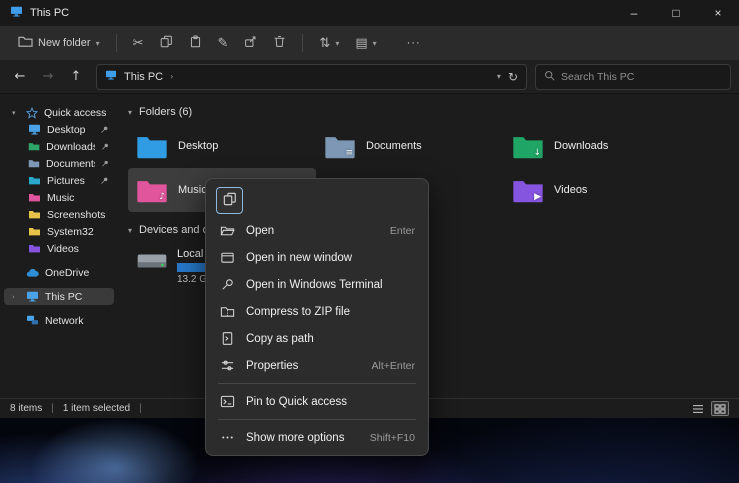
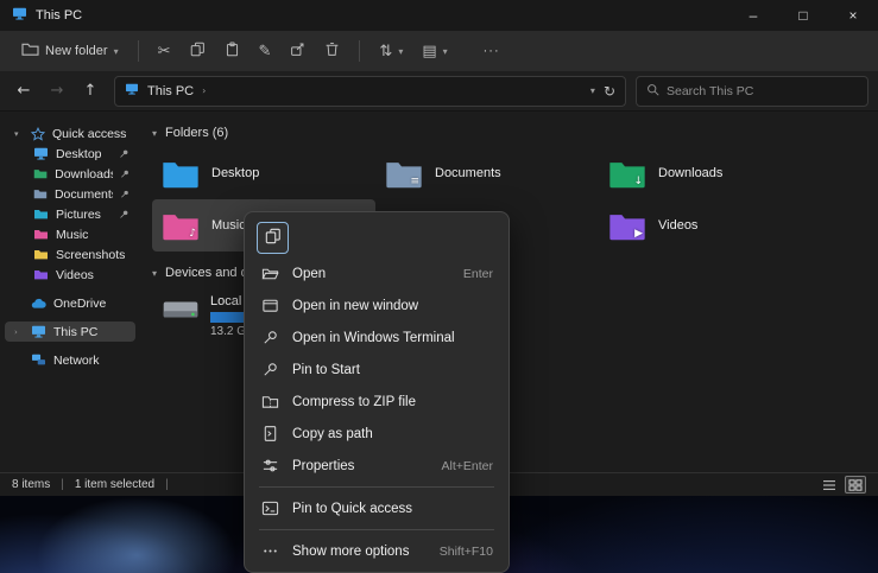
  This PC
  –
  □
  ×
  New folder
  ▾
  ✂
  ✎
  ⇅
  ▾
  ▤
  ▾
  ···
  ←
  →
  ↑
  This PC
  ›
  ▾
  ↻
  Search This PC
  ▾
  Quick access
  Desktop
  Download
  Document
  Pictures
  Music
  Screenshots
- System32
  Videos
  OneDrive
  ›
  This PC
  Network
  ▾
  Folders (6)
  Desktop
  ≡
  Documents
  ↓
  Downloads
  ♪
  Music
  ▶
  Videos
  ▾
  8 items
  |
  1 item selected
  |
  Open
  Enter
  Open in new window
  Open in Windows Terminal
+ Pin to Start
  Compress to ZIP file
  Copy as path
  Properties
  Alt+Enter
  Pin to Quick access
  Show more options
  Shift+F10
